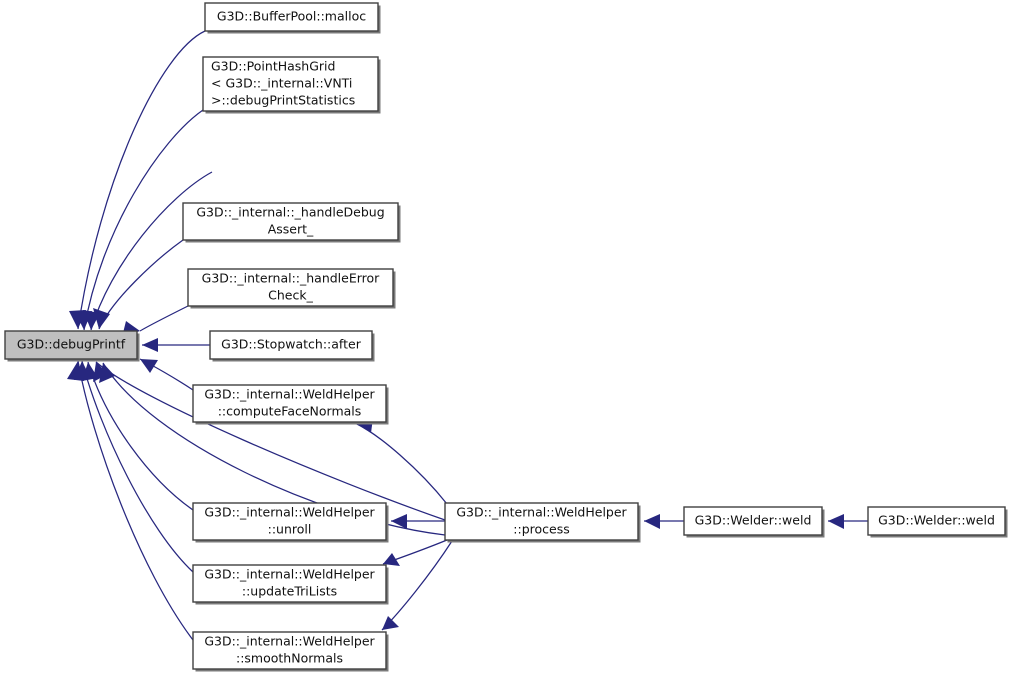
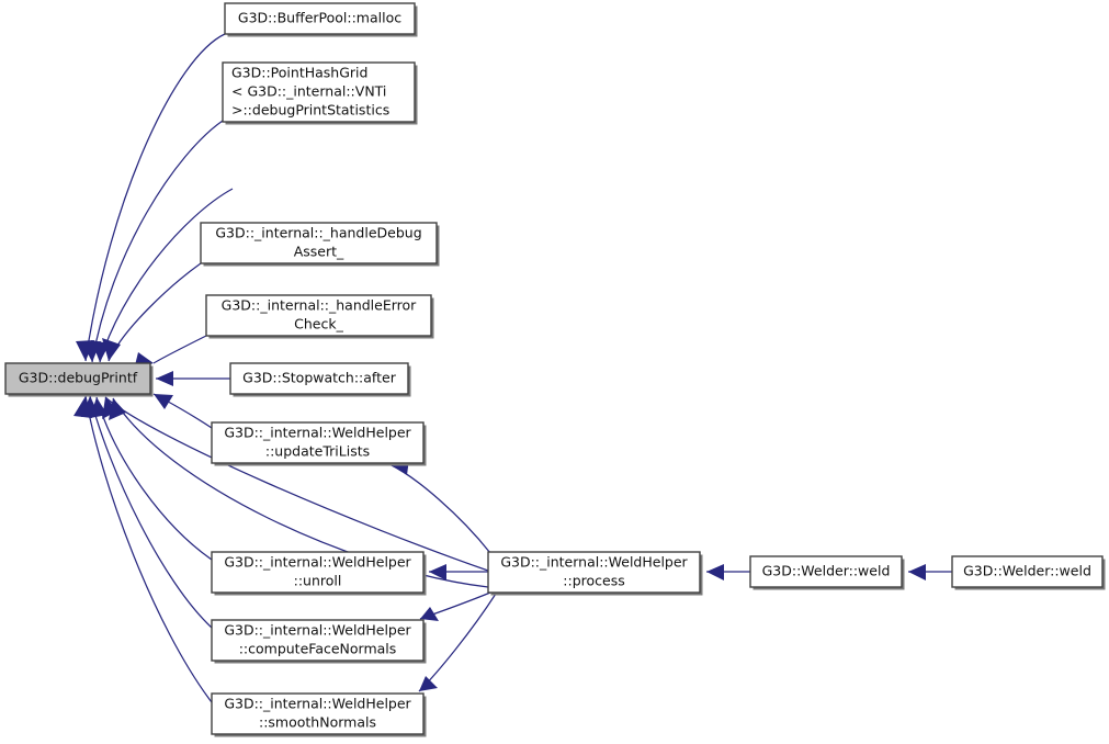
  G3D::BufferPool::malloc
  G3D::PointHashGrid
  < G3D::_internal::VNTi
  >::debugPrintStatistics
  G3D::_internal::_handleDebug
  Assert_
  G3D::_internal::_handleError
  Check_
  G3D::Stopwatch::after
  G3D::debugPrintf
  G3D::_internal::WeldHelper
- ::computeFaceNormals
+ ::updateTriLists
  G3D::_internal::WeldHelper
  ::unroll
  G3D::_internal::WeldHelper
- ::updateTriLists
+ ::computeFaceNormals
  G3D::_internal::WeldHelper
  ::smoothNormals
  G3D::_internal::WeldHelper
  ::process
  G3D::Welder::weld
  G3D::Welder::weld
